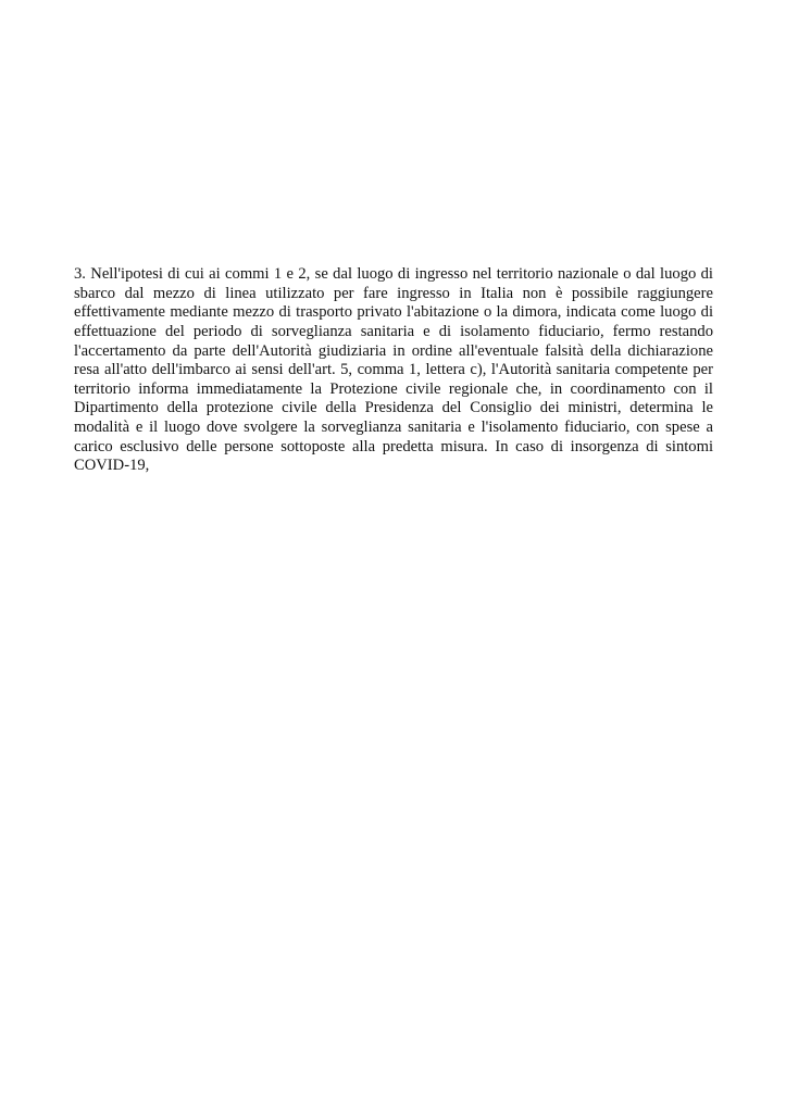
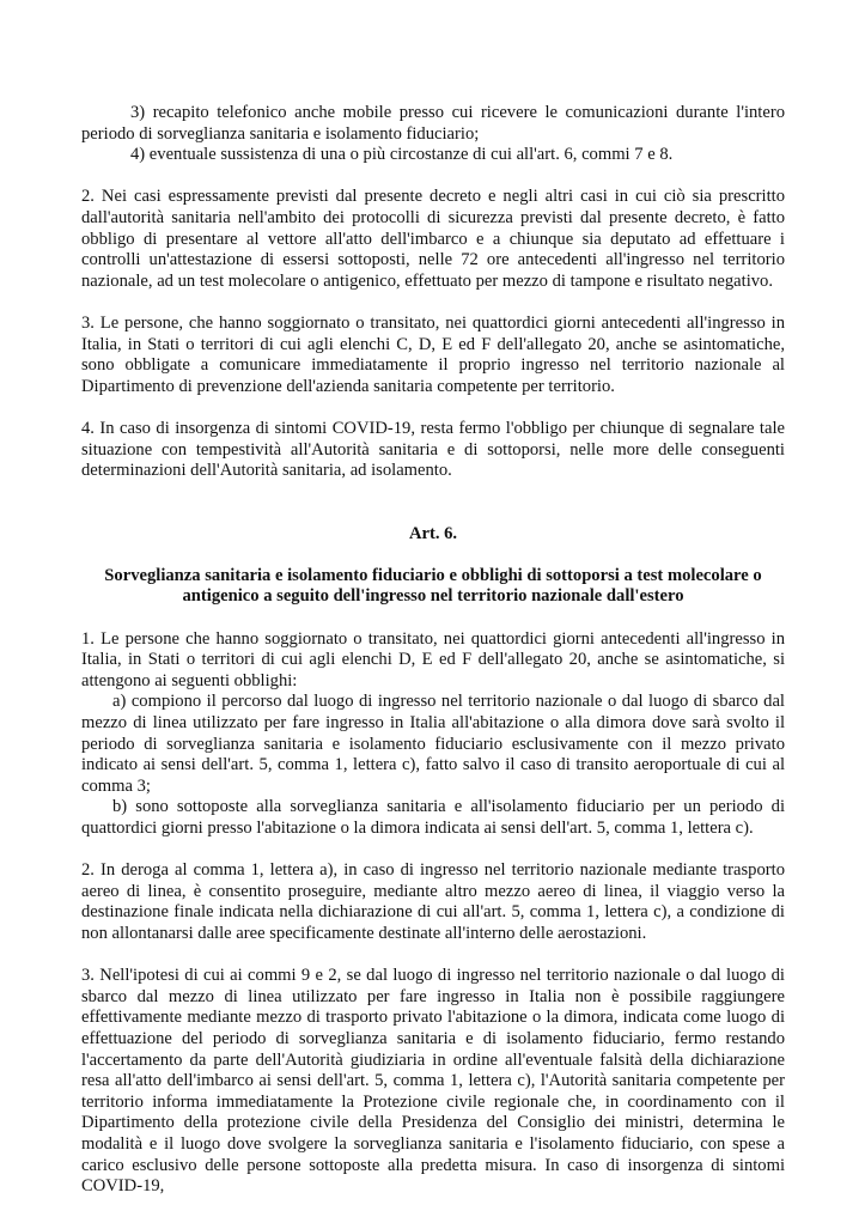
+ 3) recapito telefonico anche mobile presso cui ricevere le comunicazioni durante l'intero periodo di sorveglianza sanitaria e isolamento fiduciario;
+ 4) eventuale sussistenza di una o più circostanze di cui all'art. 6, commi 7 e 8.
+ 2. Nei casi espressamente previsti dal presente decreto e negli altri casi in cui ciò sia prescritto dall'autorità sanitaria nell'ambito dei protocolli di sicurezza previsti dal presente decreto, è fatto obbligo di presentare al vettore all'atto dell'imbarco e a chiunque sia deputato ad effettuare i controlli un'attestazione di essersi sottoposti, nelle 72 ore antecedenti all'ingresso nel territorio nazionale, ad un test molecolare o antigenico, effettuato per mezzo di tampone e risultato negativo.
+ 3. Le persone, che hanno soggiornato o transitato, nei quattordici giorni antecedenti all'ingresso in Italia, in Stati o territori di cui agli elenchi C, D, E ed F dell'allegato 20, anche se asintomatiche, sono obbligate a comunicare immediatamente il proprio ingresso nel territorio nazionale al Dipartimento di prevenzione dell'azienda sanitaria competente per territorio.
+ 4. In caso di insorgenza di sintomi COVID-19, resta fermo l'obbligo per chiunque di segnalare tale situazione con tempestività all'Autorità sanitaria e di sottoporsi, nelle more delle conseguenti determinazioni dell'Autorità sanitaria, ad isolamento.
+ Art. 6.
+ Sorveglianza sanitaria e isolamento fiduciario e obblighi di sottoporsi a test molecolare o antigenico a seguito dell'ingresso nel territorio nazionale dall'estero
+ 1. Le persone che hanno soggiornato o transitato, nei quattordici giorni antecedenti all'ingresso in Italia, in Stati o territori di cui agli elenchi D, E ed F dell'allegato 20, anche se asintomatiche, si attengono ai seguenti obblighi:
+ a) compiono il percorso dal luogo di ingresso nel territorio nazionale o dal luogo di sbarco dal mezzo di linea utilizzato per fare ingresso in Italia all'abitazione o alla dimora dove sarà svolto il periodo di sorveglianza sanitaria e isolamento fiduciario esclusivamente con il mezzo privato indicato ai sensi dell'art. 5, comma 1, lettera c), fatto salvo il caso di transito aeroportuale di cui al comma 3;
+ b) sono sottoposte alla sorveglianza sanitaria e all'isolamento fiduciario per un periodo di quattordici giorni presso l'abitazione o la dimora indicata ai sensi dell'art. 5, comma 1, lettera c).
+ 2. In deroga al comma 1, lettera a), in caso di ingresso nel territorio nazionale mediante trasporto aereo di linea, è consentito proseguire, mediante altro mezzo aereo di linea, il viaggio verso la destinazione finale indicata nella dichiarazione di cui all'art. 5, comma 1, lettera c), a condizione di non allontanarsi dalle aree specificamente destinate all'interno delle aerostazioni.
- 3. Nell'ipotesi di cui ai commi 1 e 2, se dal luogo di ingresso nel territorio nazionale o dal luogo di sbarco dal mezzo di linea utilizzato per fare ingresso in Italia non è possibile raggiungere effettivamente mediante mezzo di trasporto privato l'abitazione o la dimora, indicata come luogo di effettuazione del periodo di sorveglianza sanitaria e di isolamento fiduciario, fermo restando l'accertamento da parte dell'Autorità giudiziaria in ordine all'eventuale falsità della dichiarazione resa all'atto dell'imbarco ai sensi dell'art. 5, comma 1, lettera c), l'Autorità sanitaria competente per territorio informa immediatamente la Protezione civile regionale che, in coordinamento con il Dipartimento della protezione civile della Presidenza del Consiglio dei ministri, determina le modalità e il luogo dove svolgere la sorveglianza sanitaria e l'isolamento fiduciario, con spese a carico esclusivo delle persone sottoposte alla predetta misura. In caso di insorgenza di sintomi COVID-19,
+ 3. Nell'ipotesi di cui ai commi 9 e 2, se dal luogo di ingresso nel territorio nazionale o dal luogo di sbarco dal mezzo di linea utilizzato per fare ingresso in Italia non è possibile raggiungere effettivamente mediante mezzo di trasporto privato l'abitazione o la dimora, indicata come luogo di effettuazione del periodo di sorveglianza sanitaria e di isolamento fiduciario, fermo restando l'accertamento da parte dell'Autorità giudiziaria in ordine all'eventuale falsità della dichiarazione resa all'atto dell'imbarco ai sensi dell'art. 5, comma 1, lettera c), l'Autorità sanitaria competente per territorio informa immediatamente la Protezione civile regionale che, in coordinamento con il Dipartimento della protezione civile della Presidenza del Consiglio dei ministri, determina le modalità e il luogo dove svolgere la sorveglianza sanitaria e l'isolamento fiduciario, con spese a carico esclusivo delle persone sottoposte alla predetta misura. In caso di insorgenza di sintomi COVID-19,
